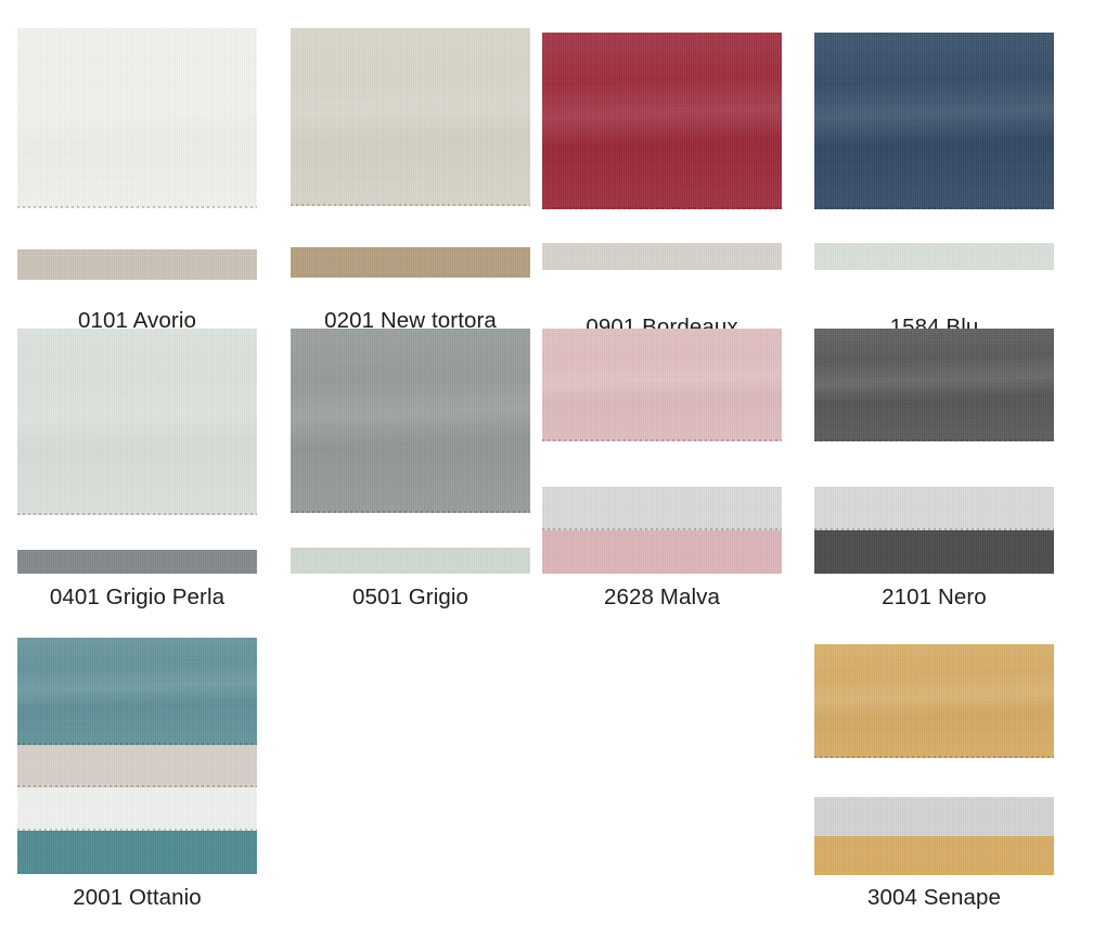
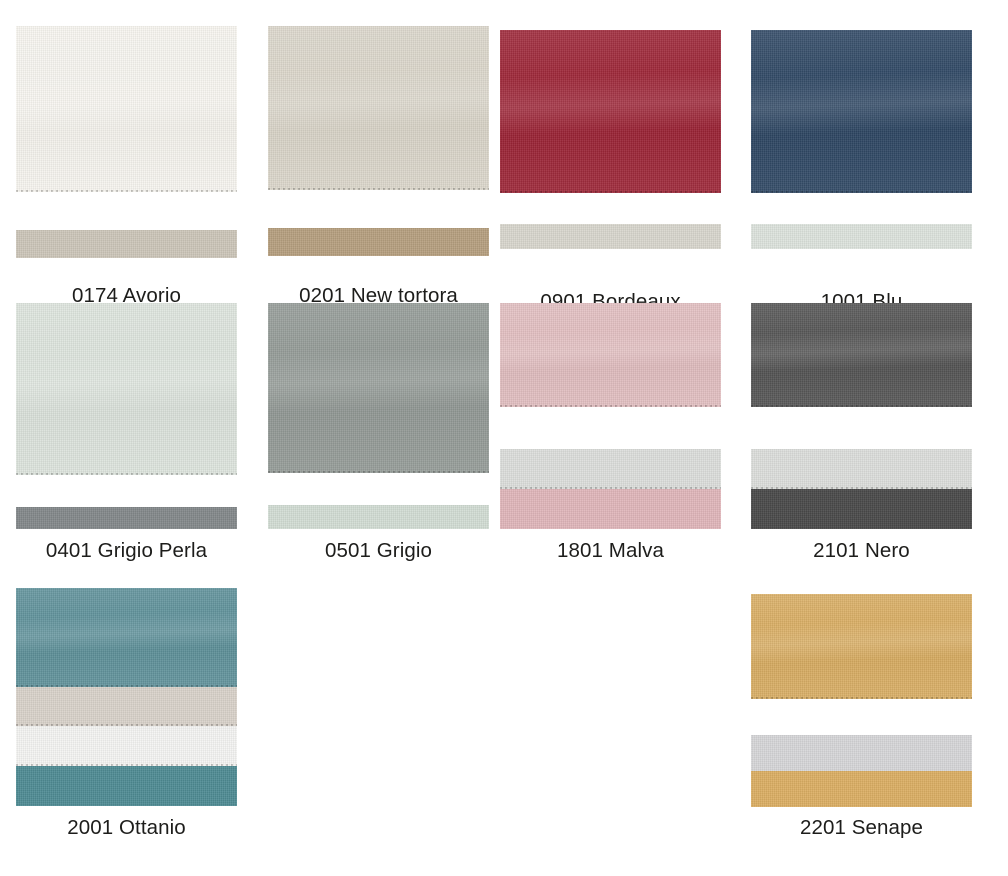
- 0101 Avorio
+ 0174 Avorio
  0201 New tortora
  0901 Bordeaux
- 1584 Blu
+ 1001 Blu
  0401 Grigio Perla
  0501 Grigio
- 2628 Malva
+ 1801 Malva
  2101 Nero
  2001 Ottanio
- 3004 Senape
+ 2201 Senape
